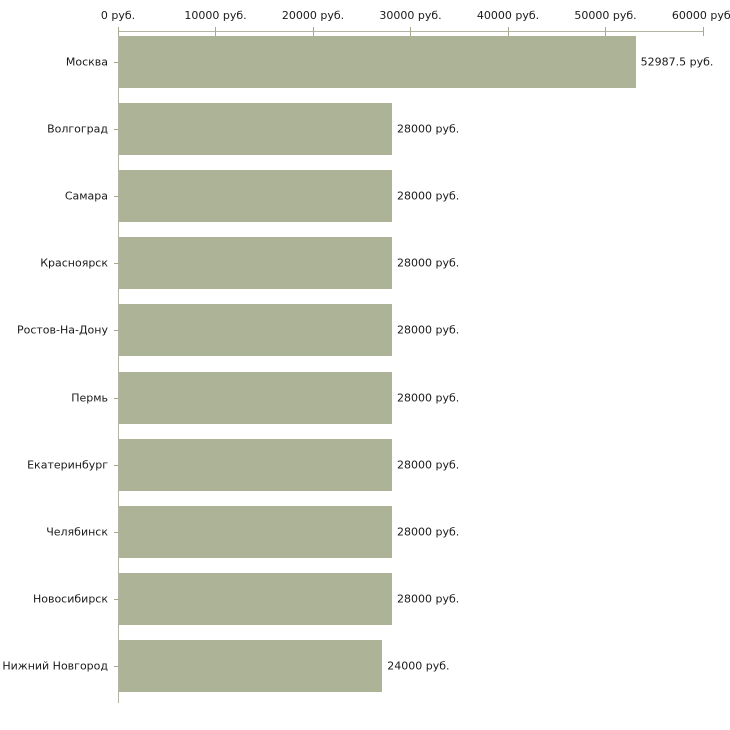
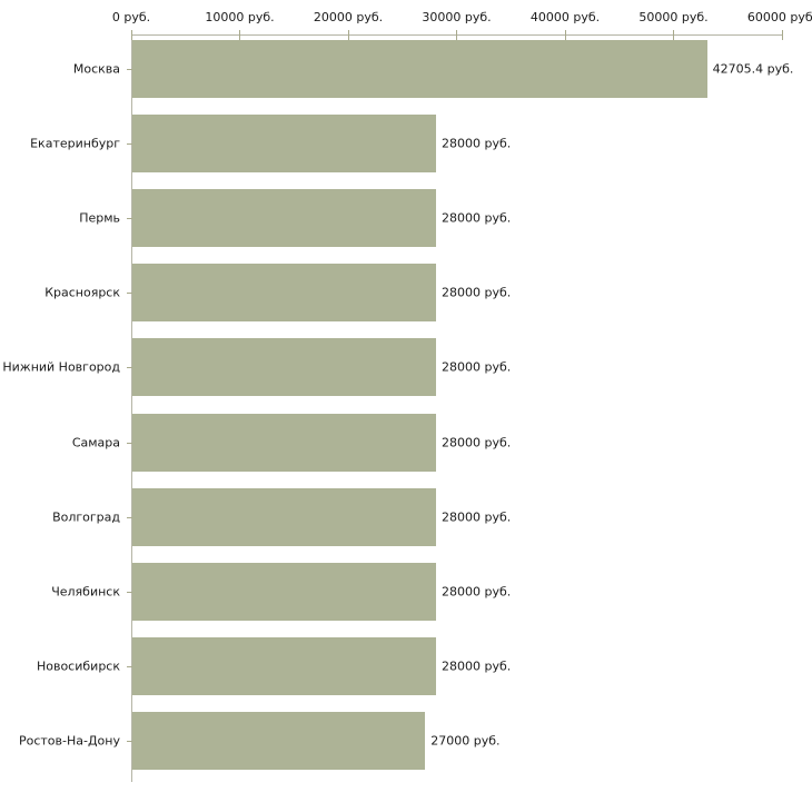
  0 руб.
  10000 руб.
  20000 руб.
  30000 руб.
  40000 руб.
  50000 руб.
  60000 руб
  Москва
- Волгоград
+ Екатеринбург
- Самара
+ Пермь
  Красноярск
- Ростов-На-Дону
+ Нижний Новгород
- Пермь
+ Самара
- Екатеринбург
+ Волгоград
  Челябинск
  Новосибирск
- Нижний Новгород
+ Ростов-На-Дону
- 52987.5 руб.
+ 42705.4 руб.
  28000 руб.
  28000 руб.
  28000 руб.
  28000 руб.
  28000 руб.
  28000 руб.
  28000 руб.
  28000 руб.
- 24000 руб.
+ 27000 руб.
